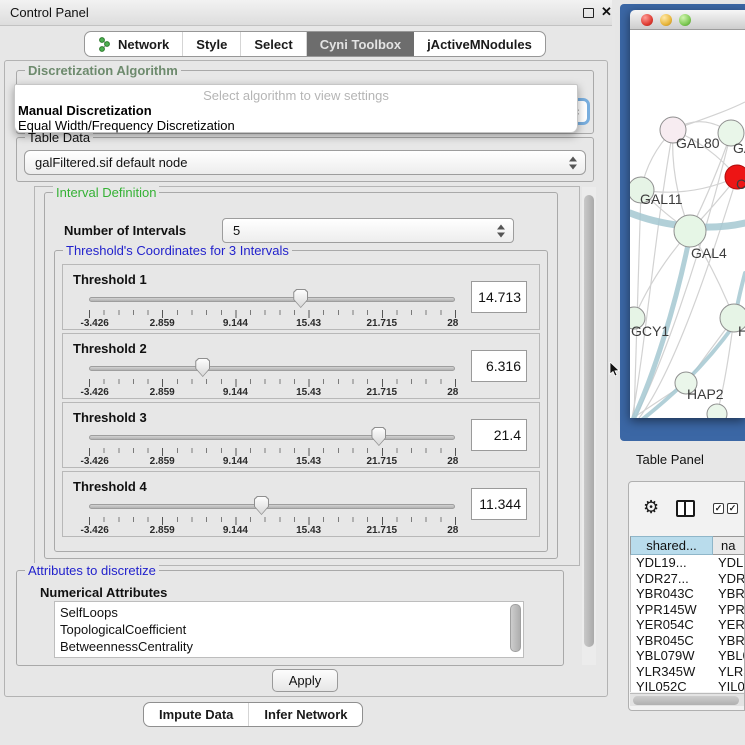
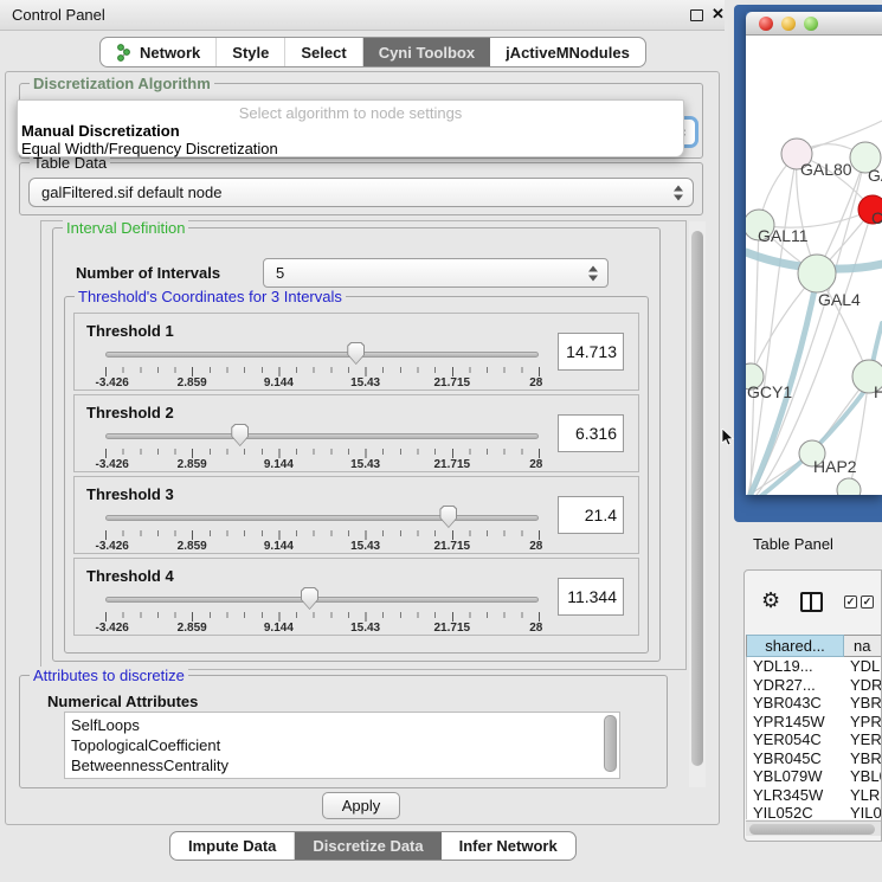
  Control Panel
  ✕
  Network
  Style
  Select
  Cyni Toolbox
  jActiveMNodules
  Discretization Algorithm
- Select algorithm to view settings
+ Select algorithm to node settings
  Manual Discretization
  Equal Width/Frequency Discretization
  Table Data
  galFiltered.sif default node
  Interval Definition
  Number of Intervals
  5
  Threshold's Coordinates for 3 Intervals
  Threshold 1
  -3.426
  2.859
  9.144
  15.43
  21.715
  28
  14.713
  Threshold 2
  -3.426
  2.859
  9.144
  15.43
  21.715
  28
  6.316
  Threshold 3
  -3.426
  2.859
  9.144
  15.43
  21.715
  28
  21.4
  Threshold 4
  -3.426
  2.859
  9.144
  15.43
  21.715
  28
  11.344
  Attributes to discretize
  Numerical Attributes
  SelfLoops
  TopologicalCoefficient
  BetweennessCentrality
  Apply
  Impute Data
+ Discretize Data
  Infer Network
  GAL80
  C
  GAL11
  GAL4
  GCY1
  H
  HAP2
  Table Panel
  ⚙
  ✓
  ✓
  shared...
  na
  YDL19...
  YDL
  YDR27...
  YDR
  YBR043C
  YBR
  YPR145W
  YPR
  YER054C
  YER
  YBR045C
  YBR
  YBL079W
  YBL
  YLR345W
  YLR
  YIL052C
  YIL0
